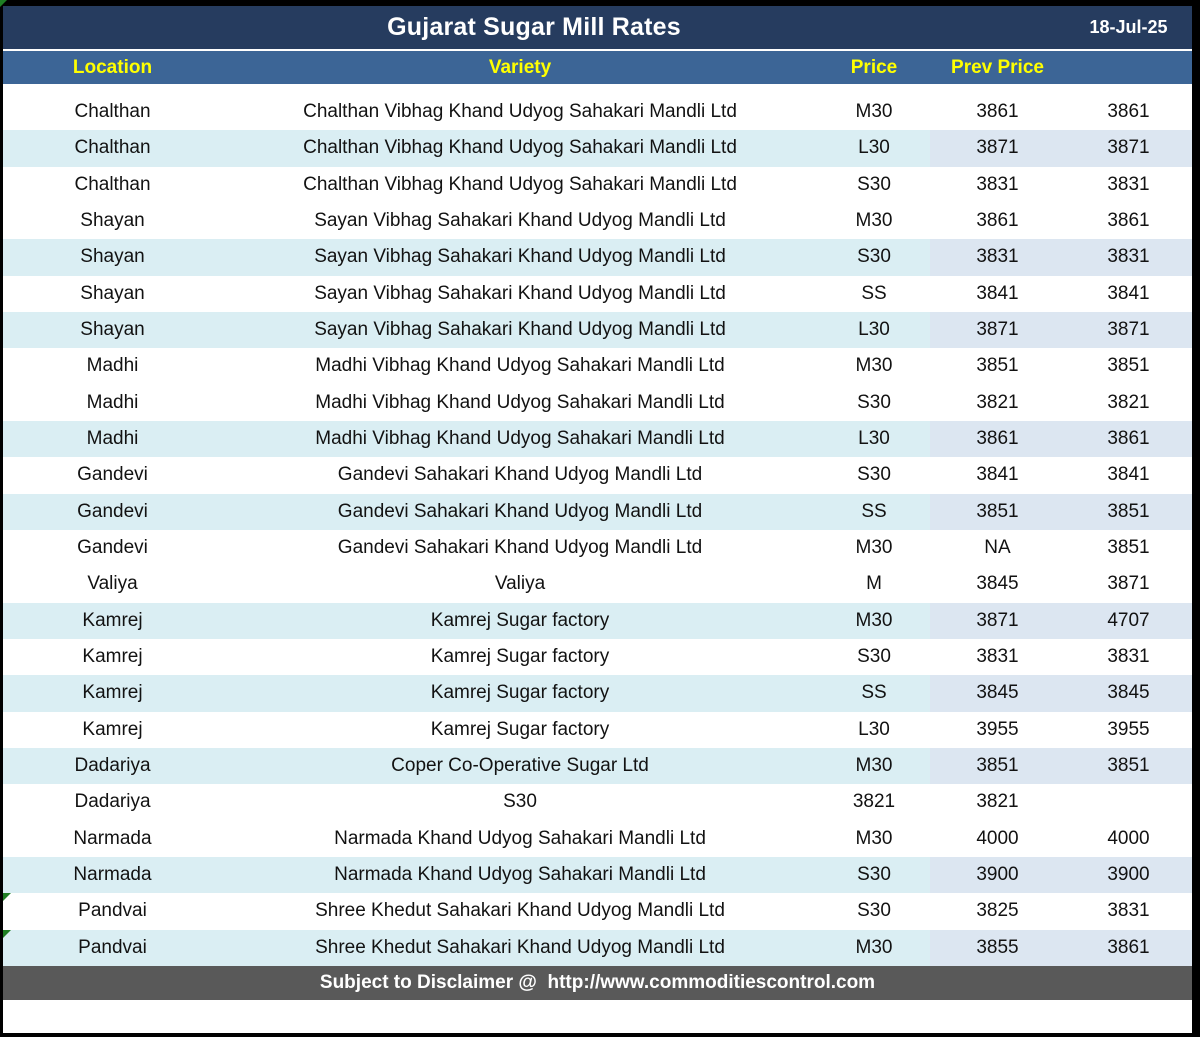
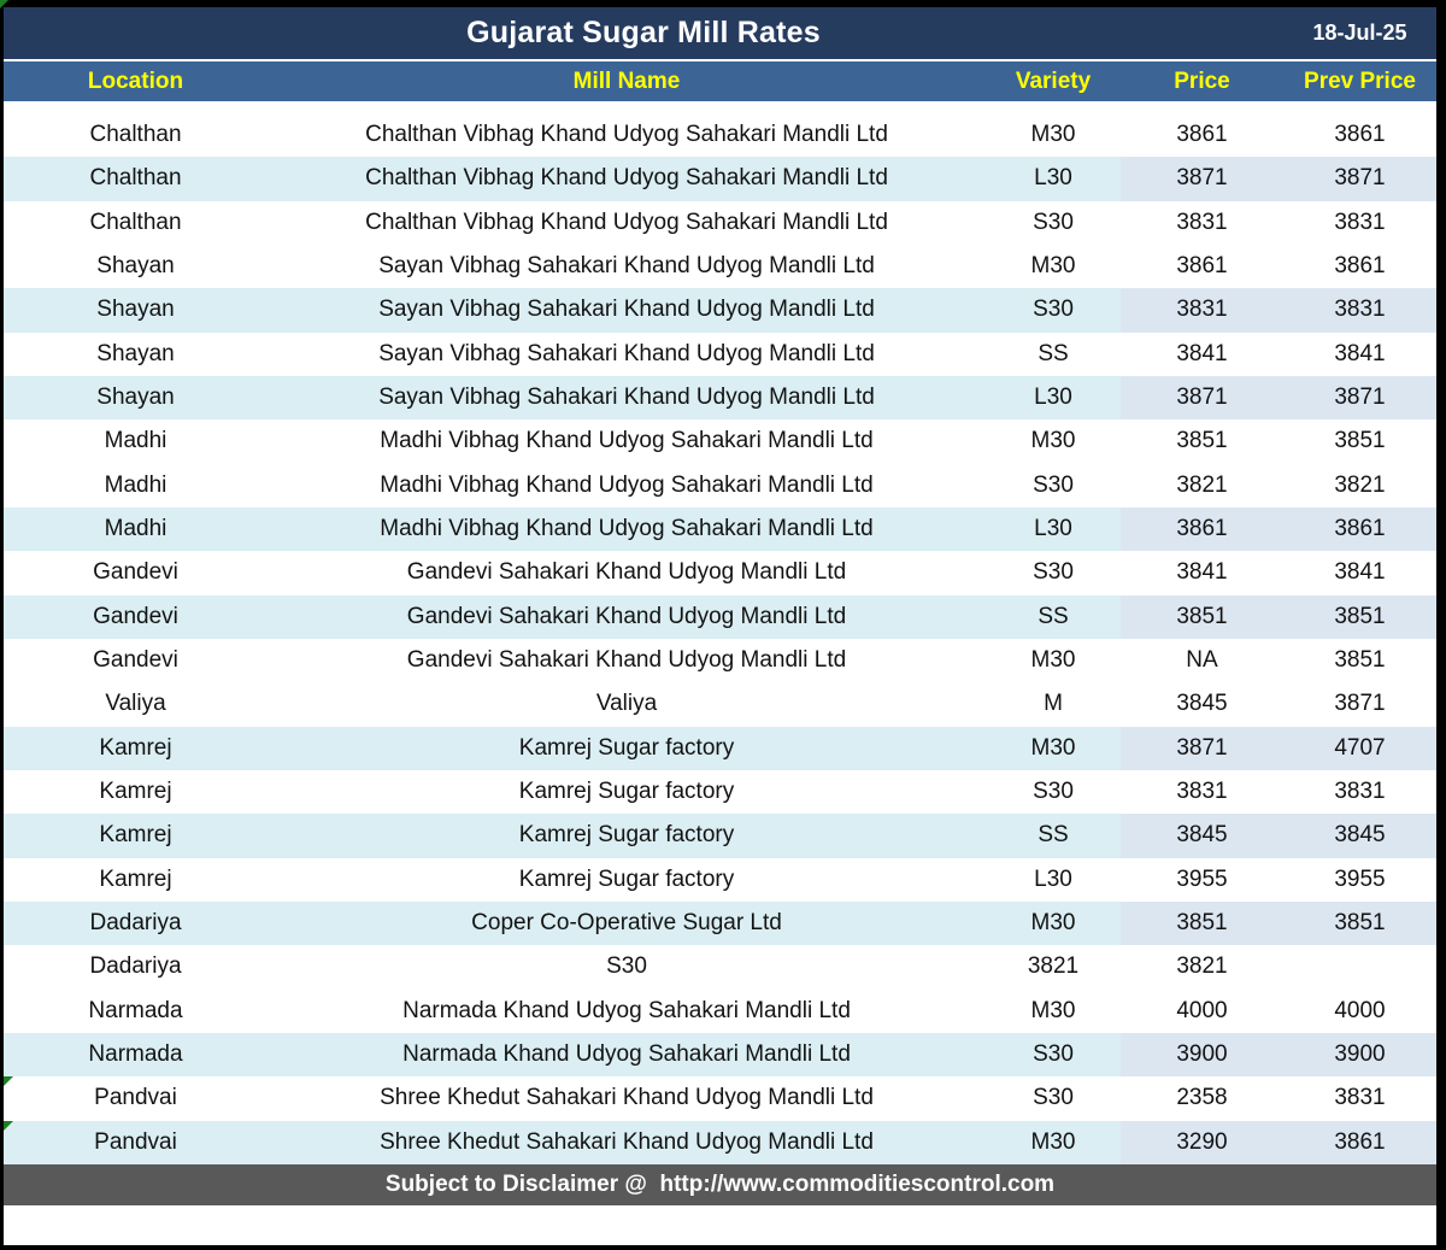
  Gujarat Sugar Mill Rates
  18-Jul-25
  Location
+ Mill Name
  Variety
  Price
  Prev Price
  Chalthan
  Chalthan Vibhag Khand Udyog Sahakari Mandli Ltd
  M30
  3861
  3861
  Chalthan
  Chalthan Vibhag Khand Udyog Sahakari Mandli Ltd
  L30
  3871
  3871
  Chalthan
  Chalthan Vibhag Khand Udyog Sahakari Mandli Ltd
  S30
  3831
  3831
  Shayan
  Sayan Vibhag Sahakari Khand Udyog Mandli Ltd
  M30
  3861
  3861
  Shayan
  Sayan Vibhag Sahakari Khand Udyog Mandli Ltd
  S30
  3831
  3831
  Shayan
  Sayan Vibhag Sahakari Khand Udyog Mandli Ltd
  SS
  3841
  3841
  Shayan
  Sayan Vibhag Sahakari Khand Udyog Mandli Ltd
  L30
  3871
  3871
  Madhi
  Madhi Vibhag Khand Udyog Sahakari Mandli Ltd
  M30
  3851
  3851
  Madhi
  Madhi Vibhag Khand Udyog Sahakari Mandli Ltd
  S30
  3821
  3821
  Madhi
  Madhi Vibhag Khand Udyog Sahakari Mandli Ltd
  L30
  3861
  3861
  Gandevi
  Gandevi Sahakari Khand Udyog Mandli Ltd
  S30
  3841
  3841
  Gandevi
  Gandevi Sahakari Khand Udyog Mandli Ltd
  SS
  3851
  3851
  Gandevi
  Gandevi Sahakari Khand Udyog Mandli Ltd
  M30
  NA
  3851
  Valiya
  Valiya
  M
  3845
  3871
  Kamrej
  Kamrej Sugar factory
  M30
  3871
  4707
  Kamrej
  Kamrej Sugar factory
  S30
  3831
  3831
  Kamrej
  Kamrej Sugar factory
  SS
  3845
  3845
  Kamrej
  Kamrej Sugar factory
  L30
  3955
  3955
  Dadariya
  Coper Co-Operative Sugar Ltd
  M30
  3851
  3851
  Dadariya
  S30
  3821
  3821
  Narmada
  Narmada Khand Udyog Sahakari Mandli Ltd
  M30
  4000
  4000
  Narmada
  Narmada Khand Udyog Sahakari Mandli Ltd
  S30
  3900
  3900
  Pandvai
  Shree Khedut Sahakari Khand Udyog Mandli Ltd
  S30
- 3825
+ 2358
  3831
  Pandvai
  Shree Khedut Sahakari Khand Udyog Mandli Ltd
  M30
- 3855
+ 3290
  3861
  Subject to Disclaimer @ http://www.commoditiescontrol.com
